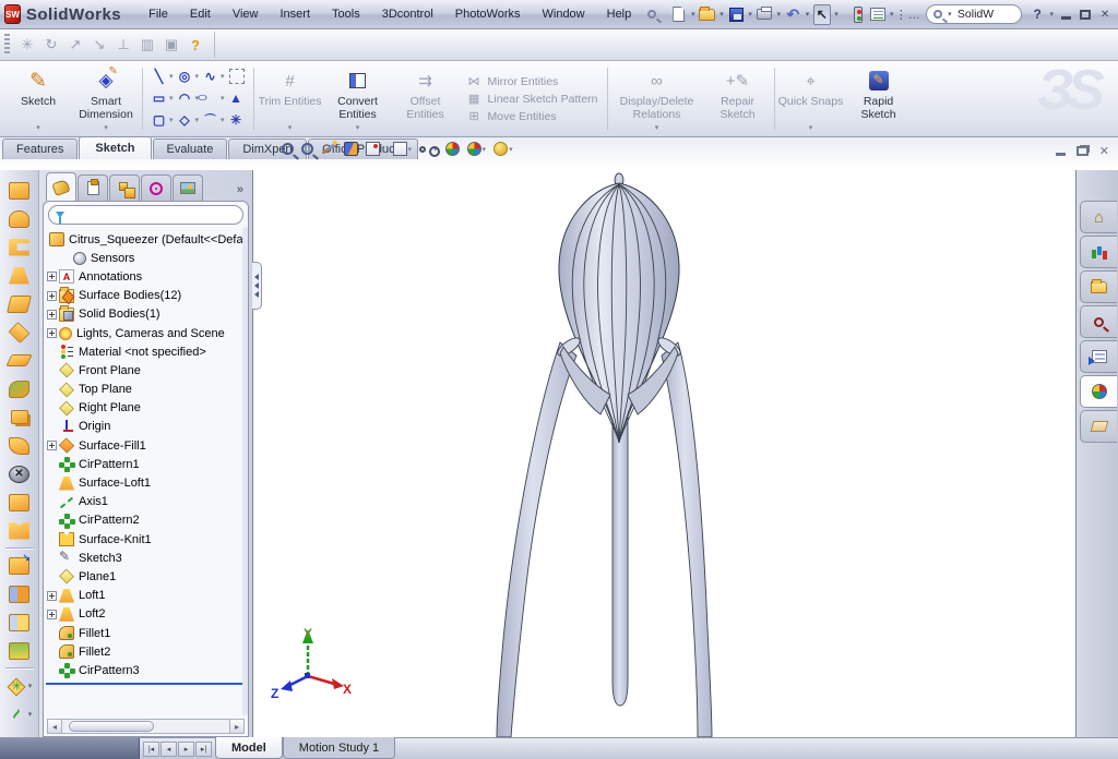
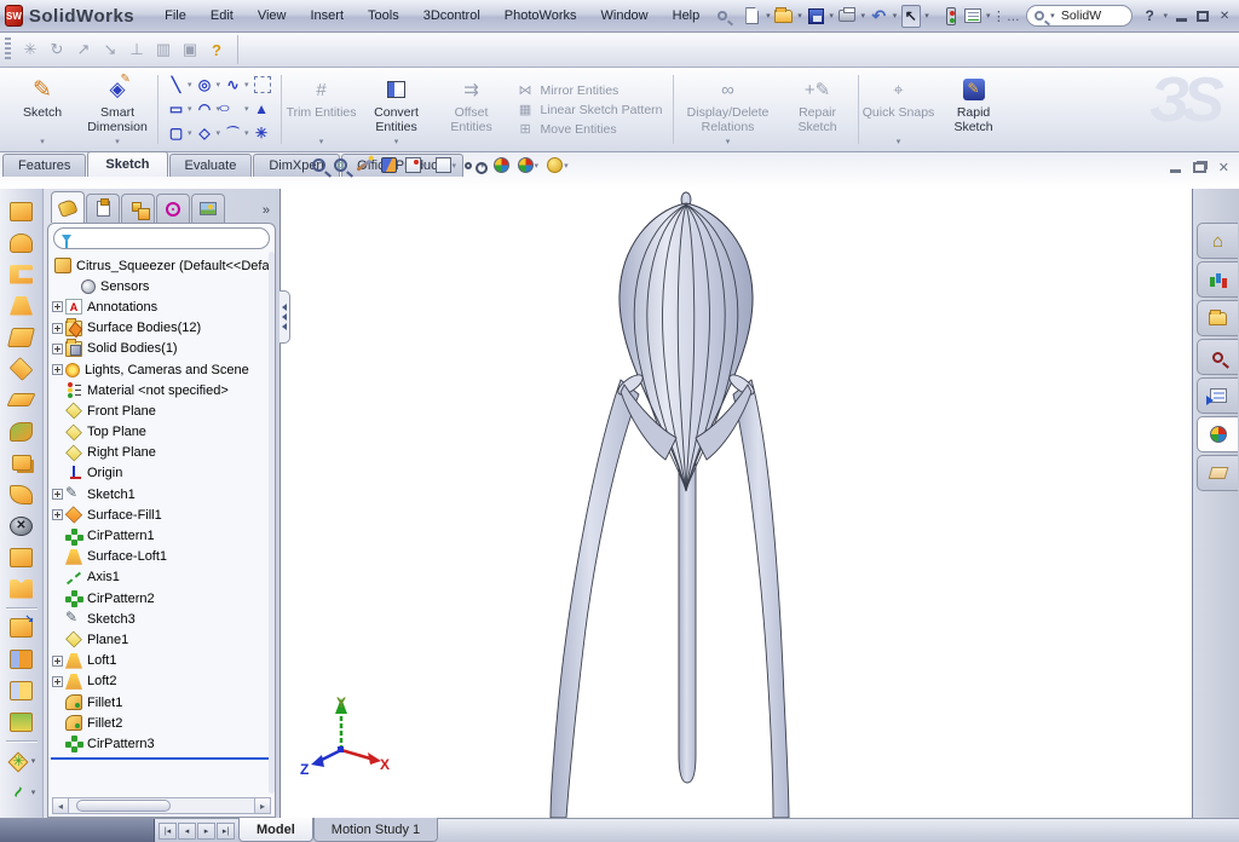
  SW
  SolidWorks
  File
  Edit
  View
  Insert
  Tools
  3Dcontrol
  PhotoWorks
  Window
  Help
  ↶
  ↖
  ⋮…
  SolidW
  ?
  ✕
  ✳
  ↻
  ↗
  ↘
  ⊥
  ▥
  ▣
  ?
  ✎
  Sketch
  ◈
  Smart Dimension
  ╲
  ◎
  ∿
  ▭
  ◠
  ○
  ▲
  ▢
  ◇
  ⌒
  ✳
  #
  Trim Entities
  Convert Entities
  ⇉
  Offset Entities
  ⋈
  Mirror Entities
  ▦
  Linear Sketch Pattern
  ⊞
  Move Entities
  ∞
  Display/Delete Relations
  +✎
  Repair Sketch
  ⌖
  Quick Snaps
  Rapid Sketch
  ЗS
  Features
  Sketch
  Evaluate
  ✕
  »
  Citrus_Squeezer (Default<<Defa
  Sensors
  Annotations
  Surface Bodies(12)
  Solid Bodies(1)
  Lights, Cameras and Scene
  Material <not specified>
  Front Plane
  Top Plane
  Right Plane
  Origin
+ Sketch1
  Surface-Fill1
  CirPattern1
  Surface-Loft1
  Axis1
  CirPattern2
- Surface-Knit1
  Sketch3
  Plane1
  Loft1
  Loft2
  Fillet1
  Fillet2
  CirPattern3
  ◂
  ▸
  Y
  X
  Z
  ⌂
  Model
  Motion Study 1
